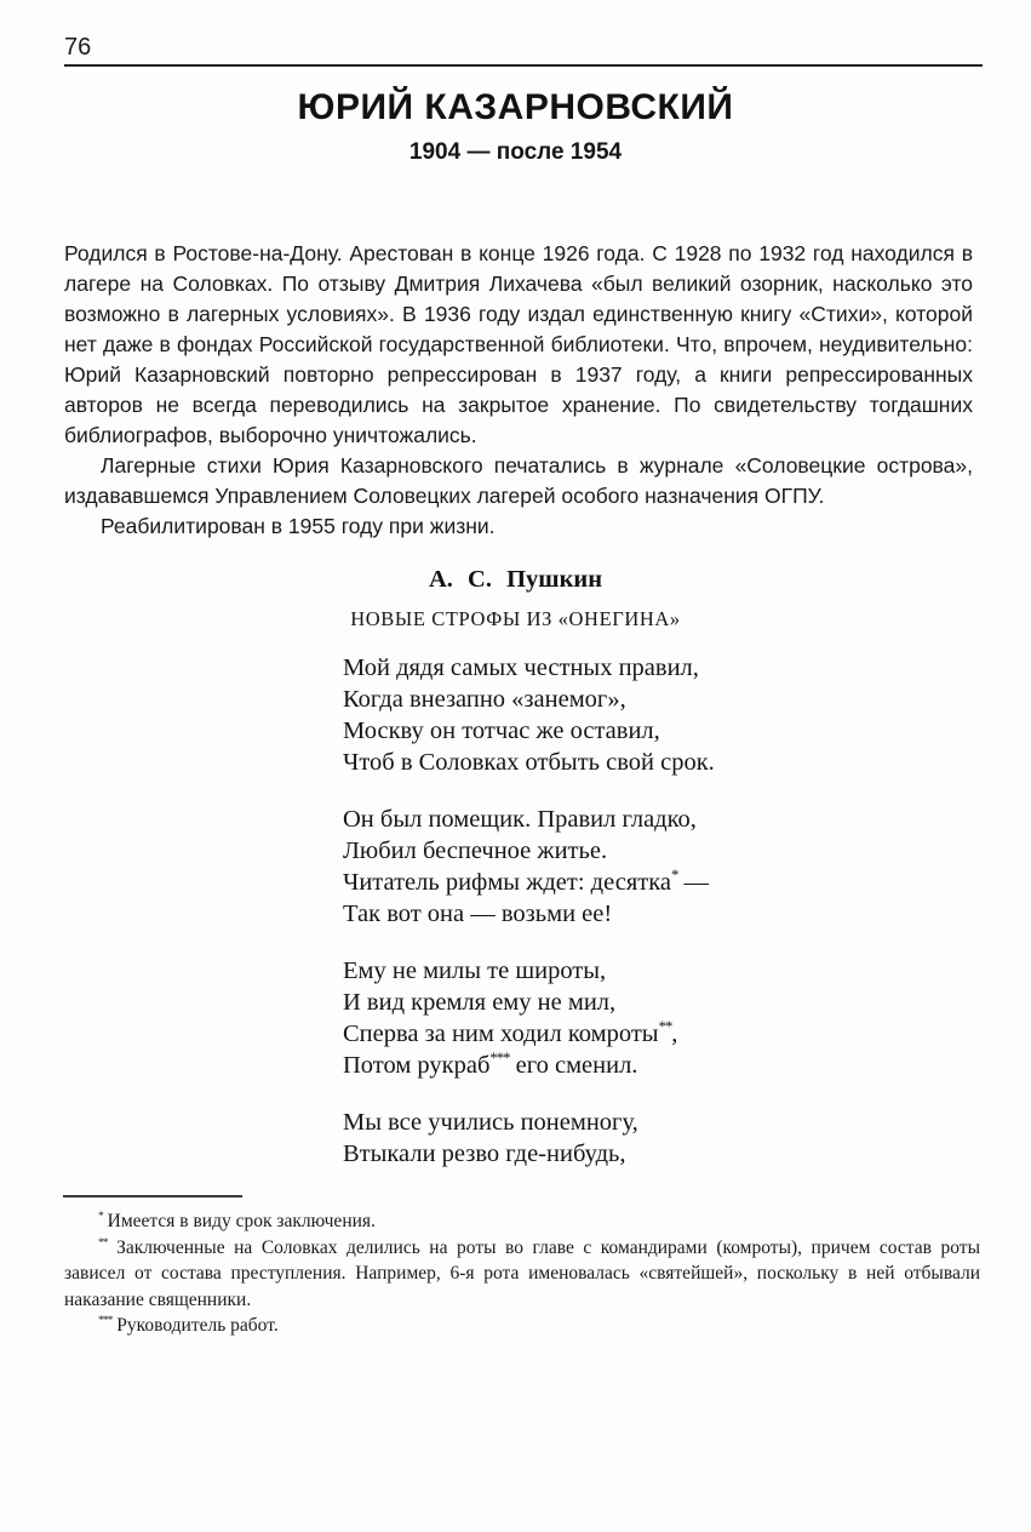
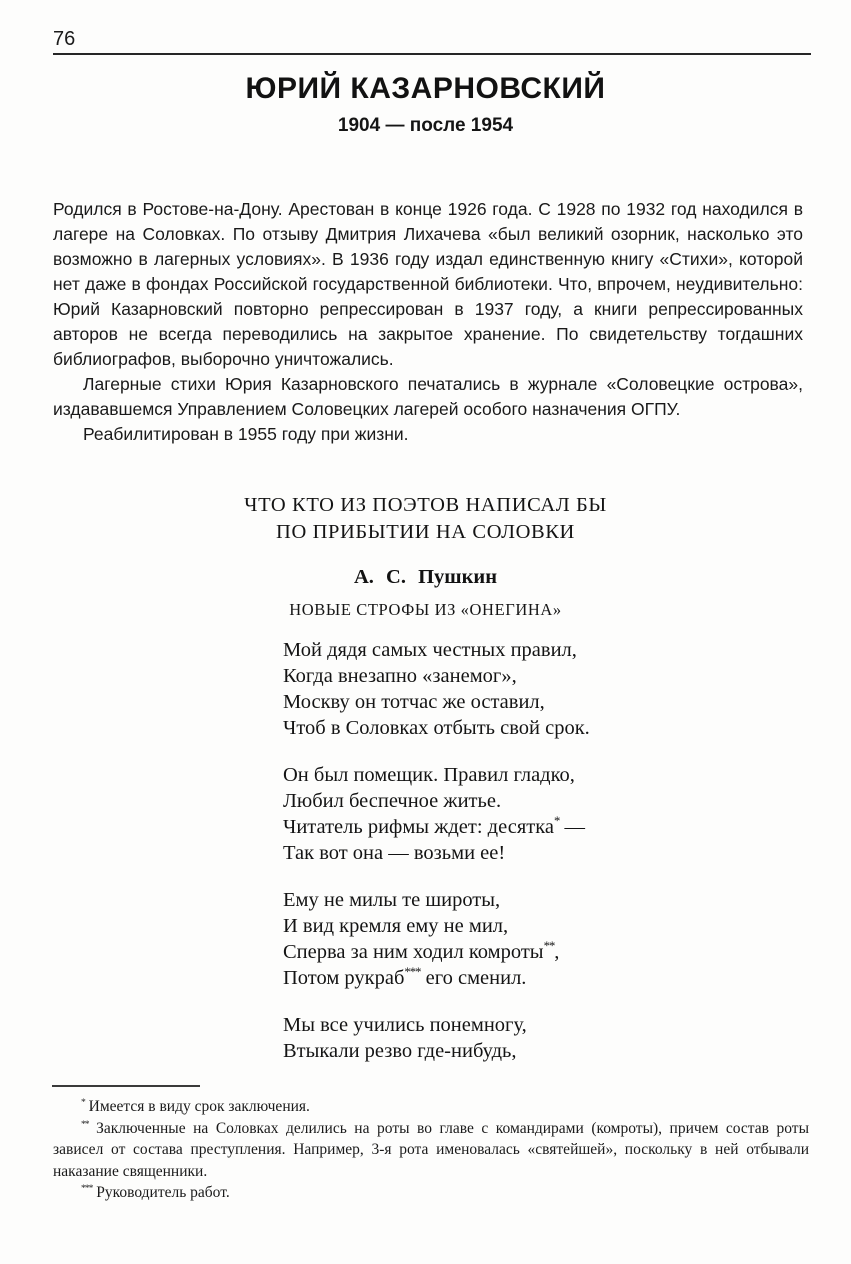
  76
  ЮРИЙ КАЗАРНОВСКИЙ
  1904 — после 1954
  Родился в Ростове-на-Дону. Арестован в конце 1926 года. С 1928 по 1932 год находился в лагере на Соловках. По отзыву Дмитрия Лихачева «был великий озорник, насколько это возможно в лагерных условиях». В 1936 году издал единственную книгу «Стихи», которой нет даже в фондах Российской государственной библиотеки. Что, впрочем, неудивительно: Юрий Казарновский повторно репрессирован в 1937 году, а книги репрессированных авторов не всегда переводились на закрытое хранение. По свидетельству тогдашних библиографов, выборочно уничтожались.
  Лагерные стихи Юрия Казарновского печатались в журнале «Соловецкие острова», издававшемся Управлением Соловецких лагерей особого назначения ОГПУ.
  Реабилитирован в 1955 году при жизни.
+ ЧТО КТО ИЗ ПОЭТОВ НАПИСАЛ БЫ
+ ПО ПРИБЫТИИ НА СОЛОВКИ
  А. С. Пушкин
  НОВЫЕ СТРОФЫ ИЗ «ОНЕГИНА»
  Мой дядя самых честных правил,
  Когда внезапно «занемог»,
  Москву он тотчас же оставил,
  Чтоб в Соловках отбыть свой срок.
  Он был помещик. Правил гладко,
  Любил беспечное житье.
  Читатель рифмы ждет: десятка* —
  Так вот она — возьми ее!
  Ему не милы те широты,
  И вид кремля ему не мил,
  Сперва за ним ходил комроты**,
  Потом рукраб*** его сменил.
  Мы все учились понемногу,
  Втыкали резво где-нибудь,
  * Имеется в виду срок заключения.
- ** Заключенные на Соловках делились на роты во главе с командирами (комроты), причем состав роты зависел от состава преступления. Например, 6-я рота именовалась «святейшей», поскольку в ней отбывали наказание священники.
+ ** Заключенные на Соловках делились на роты во главе с командирами (комроты), причем состав роты зависел от состава преступления. Например, 3-я рота именовалась «святейшей», поскольку в ней отбывали наказание священники.
  *** Руководитель работ.
